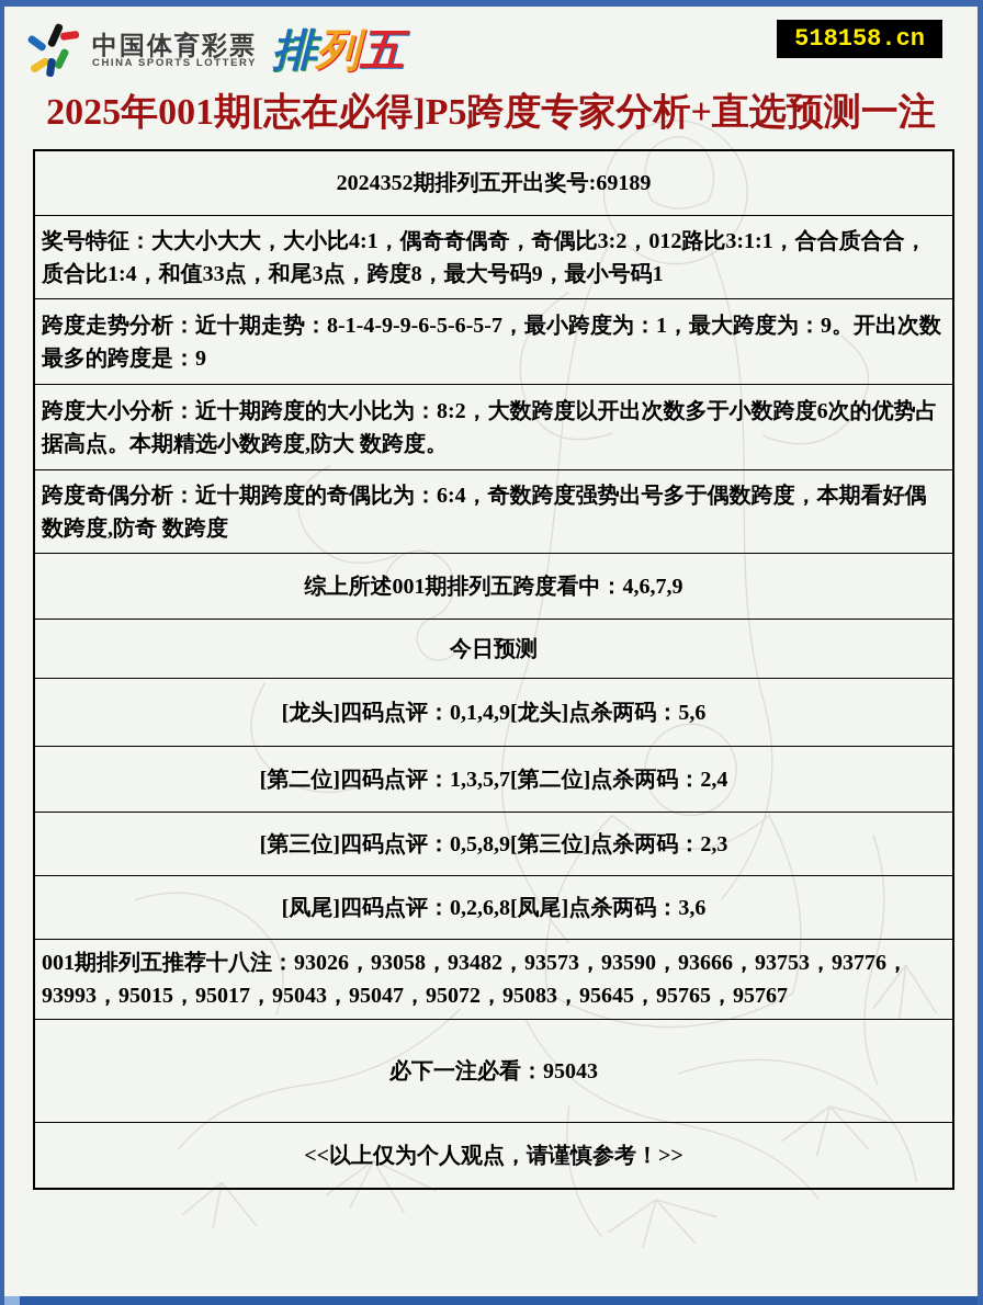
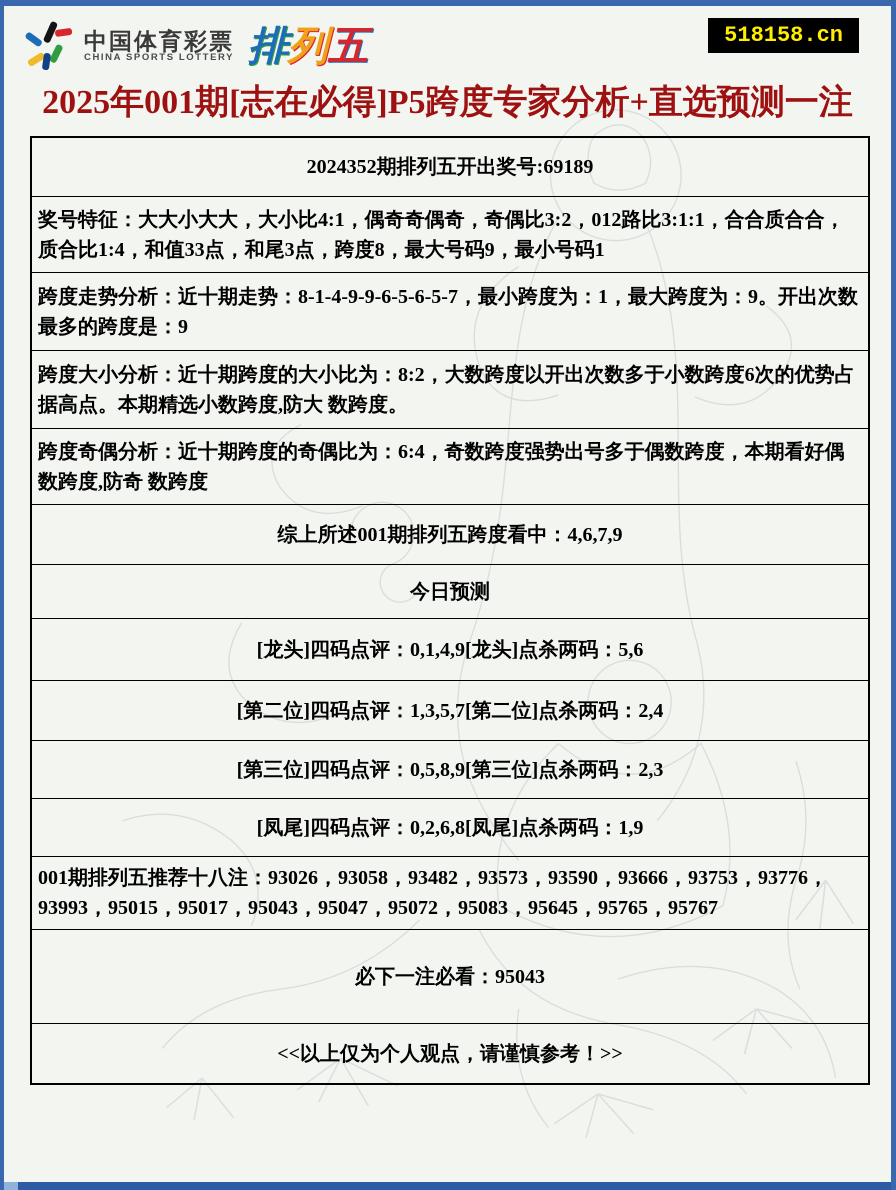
  中国体育彩票
  CHINA SPORTS LOTTERY
  排
  列
  五
  518158.cn
  2025年001期[志在必得]P5跨度专家分析+直选预测一注
  2024352期排列五开出奖号:69189
  奖号特征：大大小大大，大小比4:1，偶奇奇偶奇，奇偶比3:2，012路比3:1:1，合合质合合，质合比1:4，和值33点，和尾3点，跨度8，最大号码9，最小号码1
  跨度走势分析：近十期走势：8-1-4-9-9-6-5-6-5-7，最小跨度为：1，最大跨度为：9。开出次数最多的跨度是：9
  跨度大小分析：近十期跨度的大小比为：8:2，大数跨度以开出次数多于小数跨度6次的优势占据高点。本期精选小数跨度,防大 数跨度。
  跨度奇偶分析：近十期跨度的奇偶比为：6:4，奇数跨度强势出号多于偶数跨度，本期看好偶数跨度,防奇 数跨度
  综上所述001期排列五跨度看中：4,6,7,9
  今日预测
  [龙头]四码点评：0,1,4,9[龙头]点杀两码：5,6
  [第二位]四码点评：1,3,5,7[第二位]点杀两码：2,4
  [第三位]四码点评：0,5,8,9[第三位]点杀两码：2,3
- [凤尾]四码点评：0,2,6,8[凤尾]点杀两码：3,6
+ [凤尾]四码点评：0,2,6,8[凤尾]点杀两码：1,9
  001期排列五推荐十八注：93026，93058，93482，93573，93590，93666，93753，93776，93993，95015，95017，95043，95047，95072，95083，95645，95765，95767
  必下一注必看：95043
  <<以上仅为个人观点，请谨慎参考！>>
